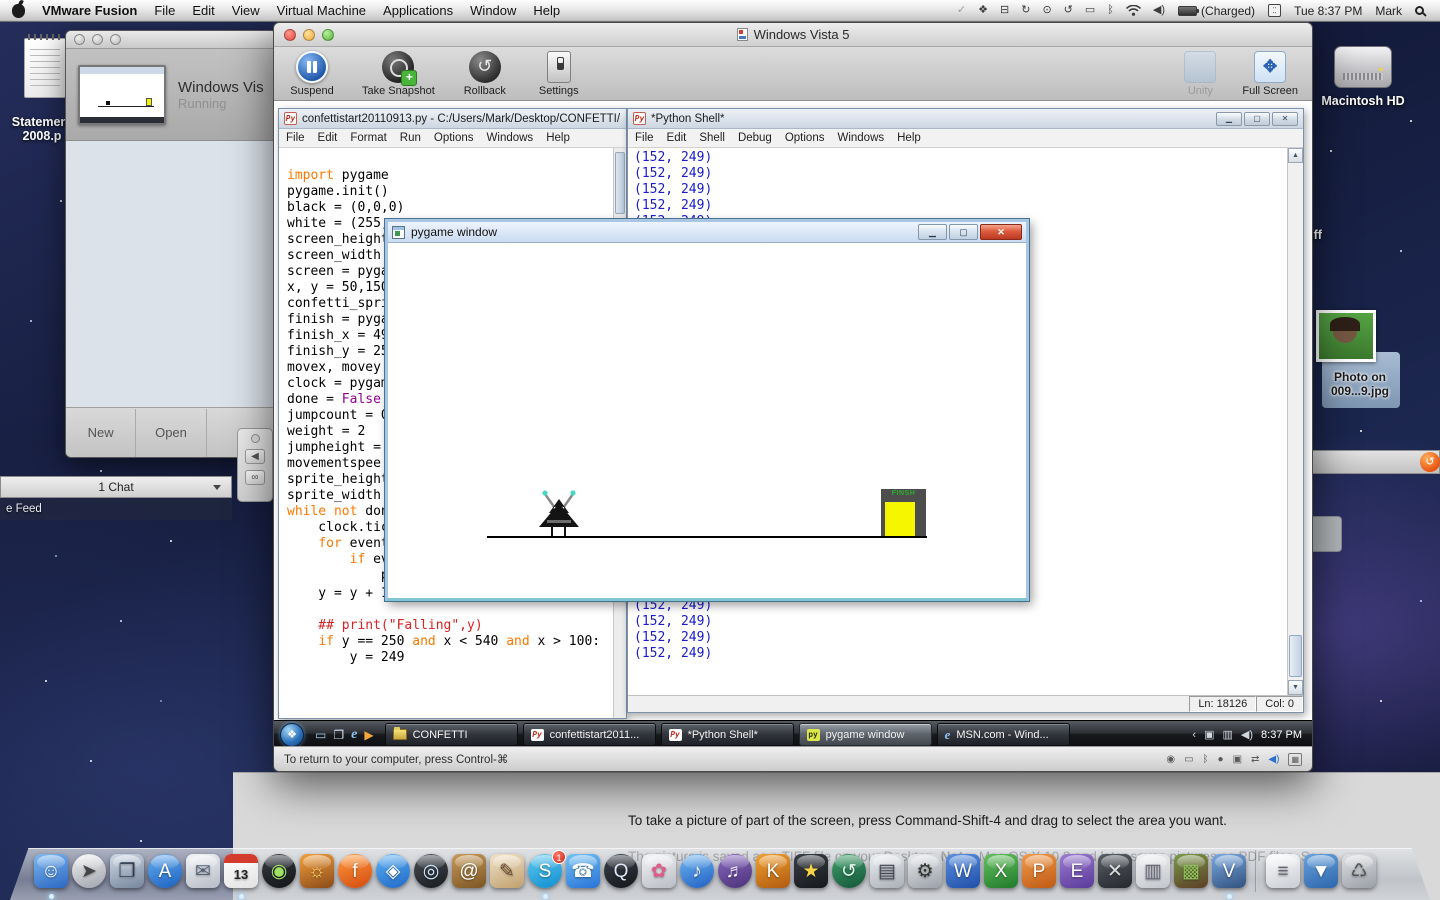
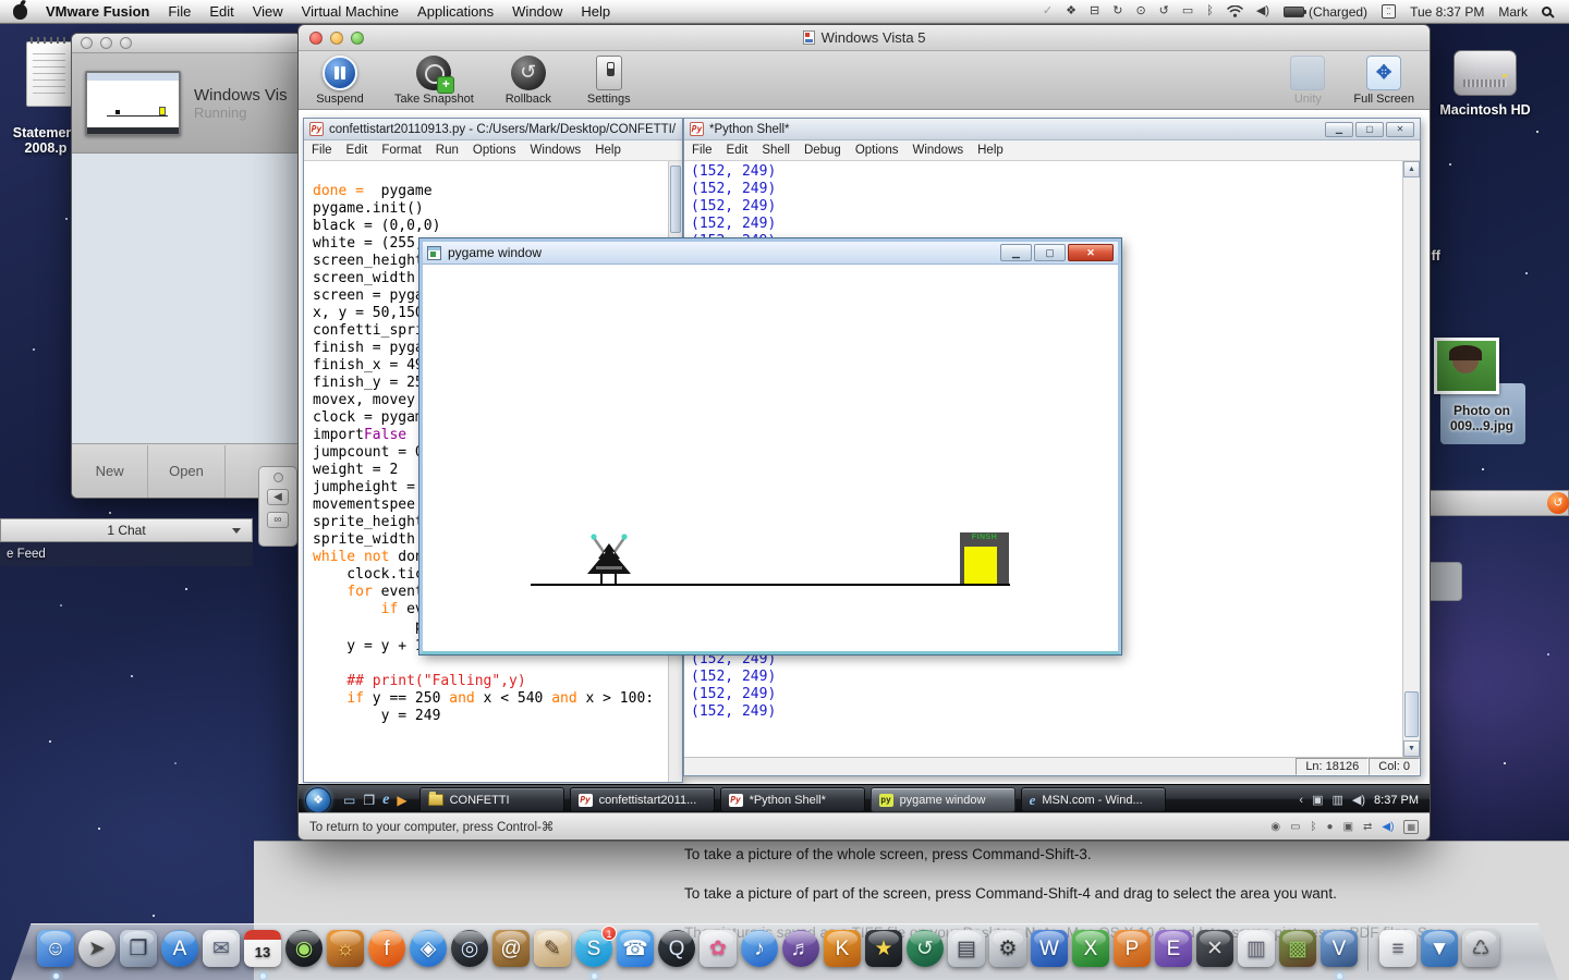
  Stateme
  2008.p
  Macintosh HD
  ↺
  Photo on
  009...9.jpg
+ To take a picture of the whole screen, press Command-Shift-3.
  To take a picture of part of the screen, press Command-Shift-4 and drag to select the area you want.
  Windows Vis
  Running
  New
  Open
  1 Chat
  e Feed
  ◀
  ∞
  Windows Vista 5
  Suspend
  Take Snapshot
  ↺
  Rollback
  Settings
  Unity
  ✥
  Full Screen
  Py
  confettistart20110913.py - C:/Users/Mark/Desktop/CONFETTI/
  File
  Edit
  Format
  Run
  Options
  Windows
  Help
- import pygame
+ done = pygame
  pygame.init()
  black = (0,0,0)
  white = (255
  screen_heigh
  screen_width
  screen = pyg
  x, y = 50,15
  confetti_spr
  finish = pyg
  finish_x = 4
  finish_y = 2
  movex, movey
  clock = pyga
- done = False
+ importFalse
  jumpcount =
  weight = 2
  jumpheight =
  movementspee
  sprite_heigh
  sprite_width
  while not do
  clock.ti
  for even
  if e
  y = y +
  ## print("Falling",y)
  if y == 250 and x < 540 and x > 100:
  y = 249
  Py
  *Python Shell*
  ▁
  ▢
  ✕
  File
  Edit
  Shell
  Debug
  Options
  Windows
  Help
  (152, 249)
  (152, 249)
  (152, 249)
  (152, 249)
  (152, 249)
  (152, 249)
  (152, 249)
  (152, 249)
  Ln: 18126
  Col: 0
  pygame window
  ▁
  ▢
  ✕
  ❖
  ▭
  ❐
  e
  ▶
  CONFETTI
  Py
  confettistart2011...
  Py
  *Python Shell*
  py
  pygame window
  e
  MSN.com - Wind...
  ‹
  ▣
  ▥
  ◀)
  8:37 PM
  To return to your computer, press Control-⌘
  ◉
  ▭
  ᛒ
  ●
  ▣
  ⇄
  ◀)
  ▦
  ☺
  ➤
  ❐
  A
  ✉
  13
  ◉
  ☼
  f
  ◈
  ◎
  @
  ✎
  S
  1
  ☎
  Q
  ✿
  ♪
  ♬
  K
  ★
  ↺
  ▤
  ⚙
  W
  X
  P
  E
  ✕
  ▥
  ▩
  V
  ≡
  ▼
  ♺
  VMware Fusion
  File
  Edit
  View
  Virtual Machine
  Applications
  Window
  Help
  ✓
  ❖
  ⊟
  ↻
  ⊙
  ↺
  ▭
  ᛒ
  ◀)
  (Charged)
  ⁚⁚
  Tue 8:37 PM
  Mark
